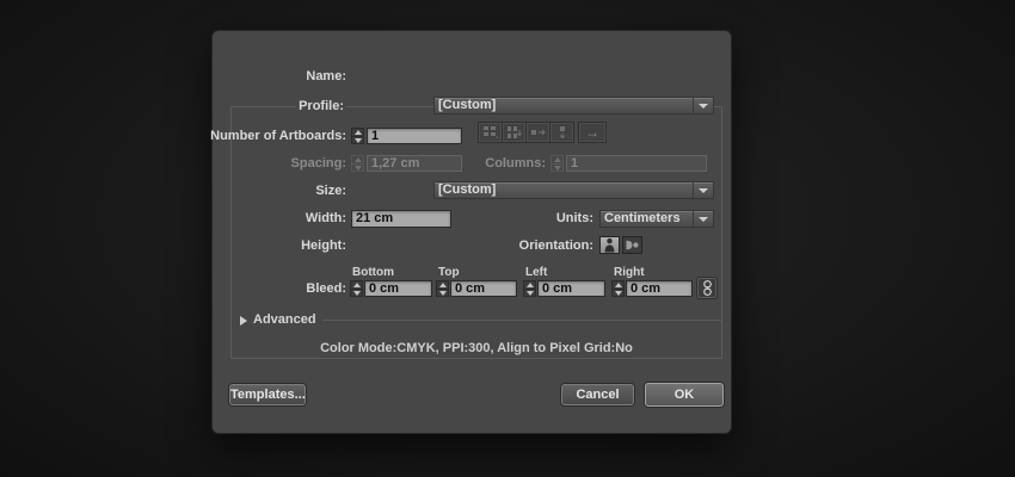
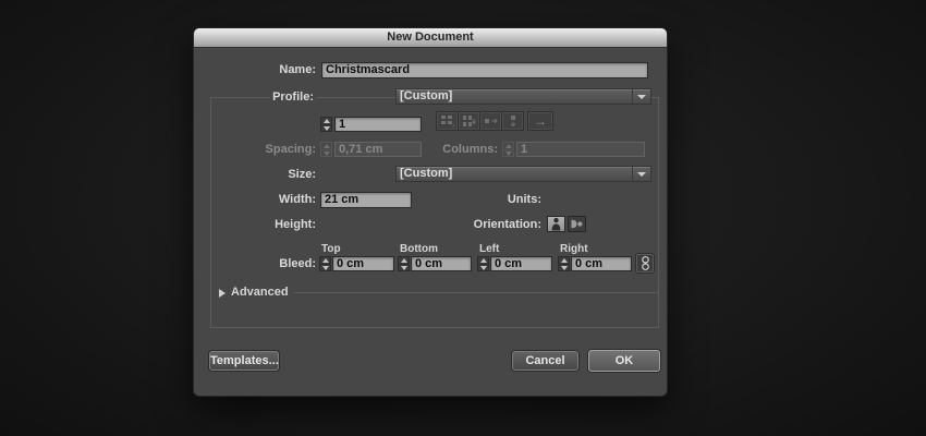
+ New Document
  Name:
+ Christmascard
  Profile:
  [Custom]
- Number of Artboards:
  1
  →
  Spacing:
- 1,27 cm
+ 0,71 cm
  Columns:
  1
  Size:
  [Custom]
  Width:
  21 cm
  Units:
- Centimeters
  Height:
  Orientation:
  Bleed:
- Bottom
+ Top
  0 cm
- Top
+ Bottom
  0 cm
  Left
  0 cm
  Right
  0 cm
  Advanced
- Color Mode:CMYK, PPI:300, Align to Pixel Grid:No
  Templates...
  Cancel
  OK
